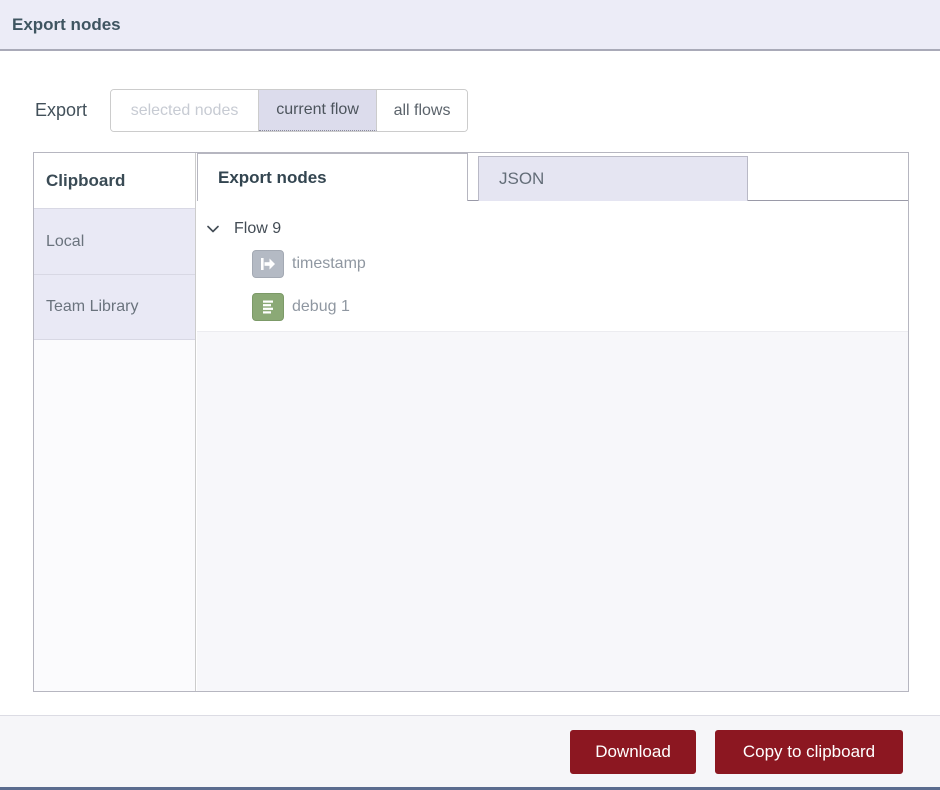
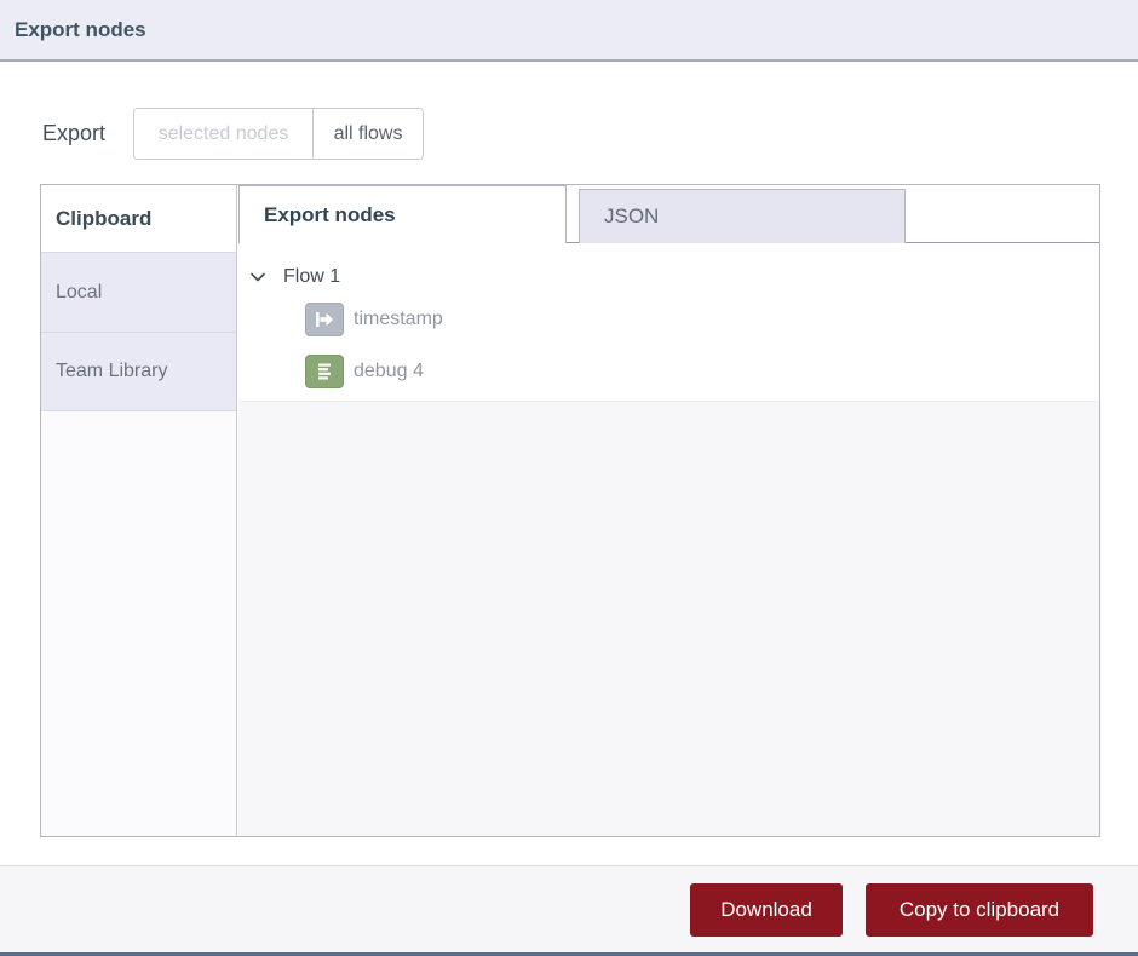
  Export nodes
  Export
  selected nodes
- current flow
  all flows
  Clipboard
  Local
  Team Library
  Export nodes
  JSON
- Flow 9
+ Flow 1
  timestamp
- debug 1
+ debug 4
  Download
  Copy to clipboard
